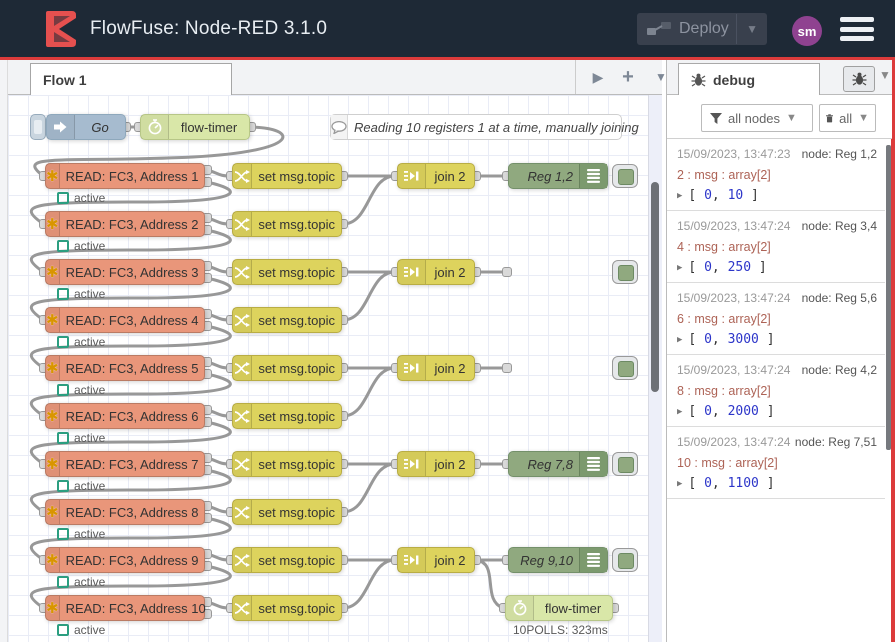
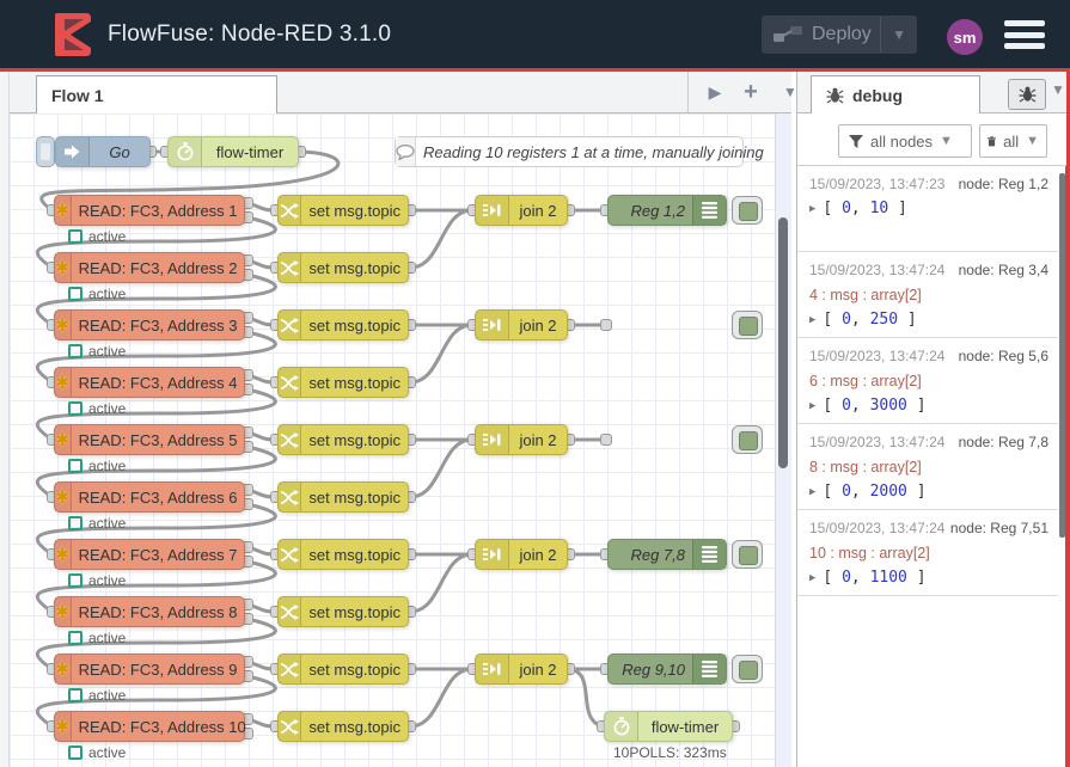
  FlowFuse: Node-RED 3.1.0
  Deploy
  ▼
  sm
  Flow 1
  ▶
  +
  ▼
  Go
  flow-timer
  Reading 10 registers 1 at a time, manually joining
  ✱
  READ: FC3, Address 1
  active
  set msg.topic
  ✱
  READ: FC3, Address 2
  active
  set msg.topic
  ✱
  READ: FC3, Address 3
  active
  set msg.topic
  ✱
  READ: FC3, Address 4
  active
  set msg.topic
  ✱
  READ: FC3, Address 5
  active
  set msg.topic
  ✱
  READ: FC3, Address 6
  active
  set msg.topic
  ✱
  READ: FC3, Address 7
  active
  set msg.topic
  ✱
  READ: FC3, Address 8
  active
  set msg.topic
  ✱
  READ: FC3, Address 9
  active
  set msg.topic
  ✱
  READ: FC3, Address 10
  active
  set msg.topic
  join 2
  Reg 1,2
  join 2
  join 2
  join 2
  Reg 7,8
  join 2
  Reg 9,10
  flow-timer
  10POLLS: 323ms
  debug
  ▼
  all nodes
  ▼
  all
  ▼
  15/09/2023, 13:47:23
  node: Reg 1,2
- 2 : msg : array[2]
  ▶
  [ 0, 10 ]
  15/09/2023, 13:47:24
  node: Reg 3,4
  4 : msg : array[2]
  ▶
  [ 0, 250 ]
  15/09/2023, 13:47:24
  node: Reg 5,6
  6 : msg : array[2]
  ▶
  [ 0, 3000 ]
  15/09/2023, 13:47:24
- node: Reg 4,2
+ node: Reg 7,8
  8 : msg : array[2]
  ▶
  [ 0, 2000 ]
  15/09/2023, 13:47:24
  node: Reg 7,51
  10 : msg : array[2]
  ▶
  [ 0, 1100 ]
